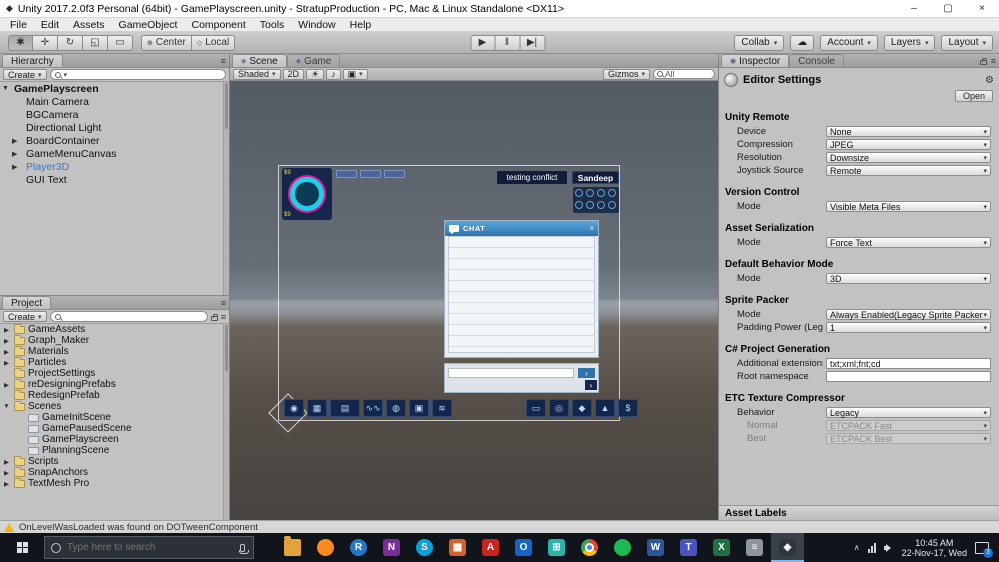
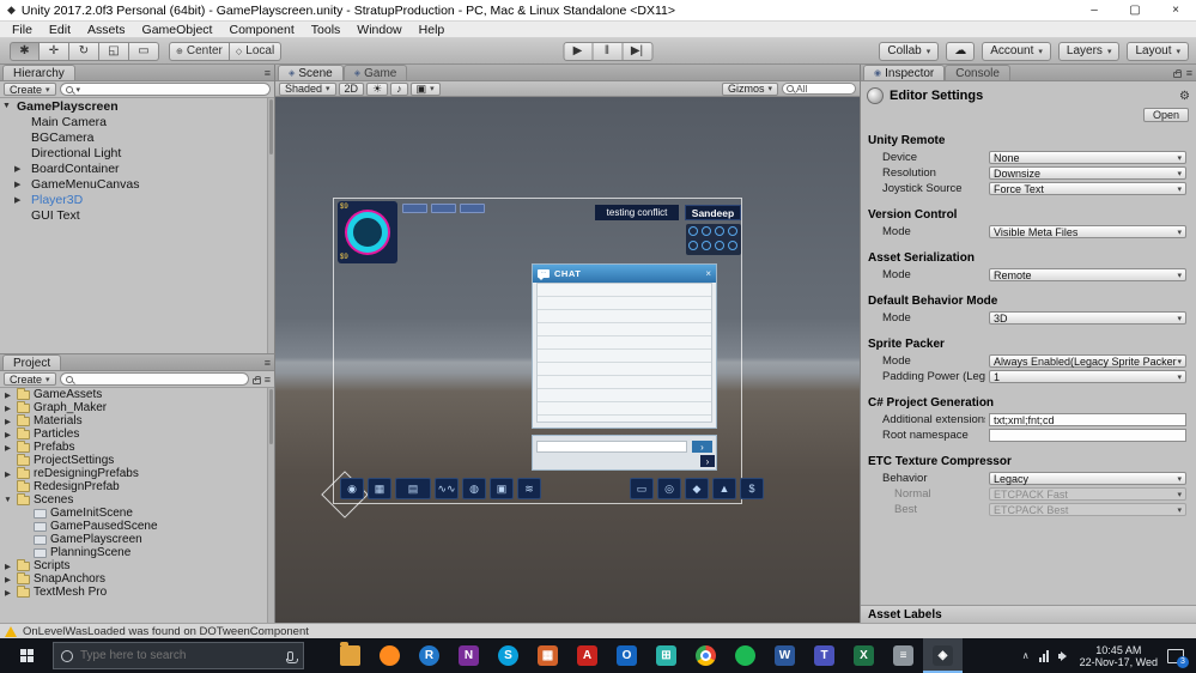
  ◆
  Unity 2017.2.0f3 Personal (64bit) - GamePlayscreen.unity - StratupProduction - PC, Mac & Linux Standalone <DX11>
  –
  ▢
  ×
  File
  Edit
  Assets
  GameObject
  Component
  Tools
  Window
  Help
  ✱
  ✛
  ↻
  ◱
  ▭
  Center
  Local
  ▶
  ‖
  ▶|
  Collab
  ☁
  Account
  Layers
  Layout
  Hierarchy
  ≡
  Create
  GamePlayscreen
  Main Camera
  BGCamera
  Directional Light
  BoardContainer
  GameMenuCanvas
  Player3D
  GUI Text
  Project
  ≡
  Create
  ≡
  GameAssets
  Graph_Maker
  Materials
  Particles
+ Prefabs
  ProjectSettings
  reDesigningPrefabs
  RedesignPrefab
  Scenes
  GameInitScene
  GamePausedScene
  GamePlayscreen
  PlanningScene
  Scripts
  SnapAnchors
  TextMesh Pro
  Scene
  Game
  Shaded
  2D
  ☀
  ♪
  ▣
  Gizmos
  All
  testing conflict
  Sandeep
  CHAT
  ×
  ›
  ›
  ◉
  ▦
  ▤
  ∿∿
  ◍
  ▣
  ≋
  ▭
  ◎
  ◆
  ▲
  $
  Inspector
  Console
  ≡
  Editor Settings
  ⚙
  Open
  Unity Remote
  Device
  None
- Compression
- JPEG
  Resolution
  Downsize
  Joystick Source
- Remote
+ Force Text
  Version Control
  Mode
  Visible Meta Files
  Asset Serialization
  Mode
- Force Text
+ Remote
  Default Behavior Mode
  Mode
  3D
  Sprite Packer
  Mode
  Always Enabled(Legacy Sprite Packer
  Padding Power (Leg
  1
  C# Project Generation
  Additional extension
  txt;xml;fnt;cd
  Root namespace
  ETC Texture Compressor
  Behavior
  Legacy
  Normal
  ETCPACK Fast
  Best
  ETCPACK Best
  Asset Labels
  OnLevelWasLoaded was found on DOTweenComponent
  Type here to search
  R
  N
  S
  ▦
  A
  O
  ⊞
  W
  T
  X
  ≡
  ◈
  ∧
  10:45 AM
  22-Nov-17, Wed
